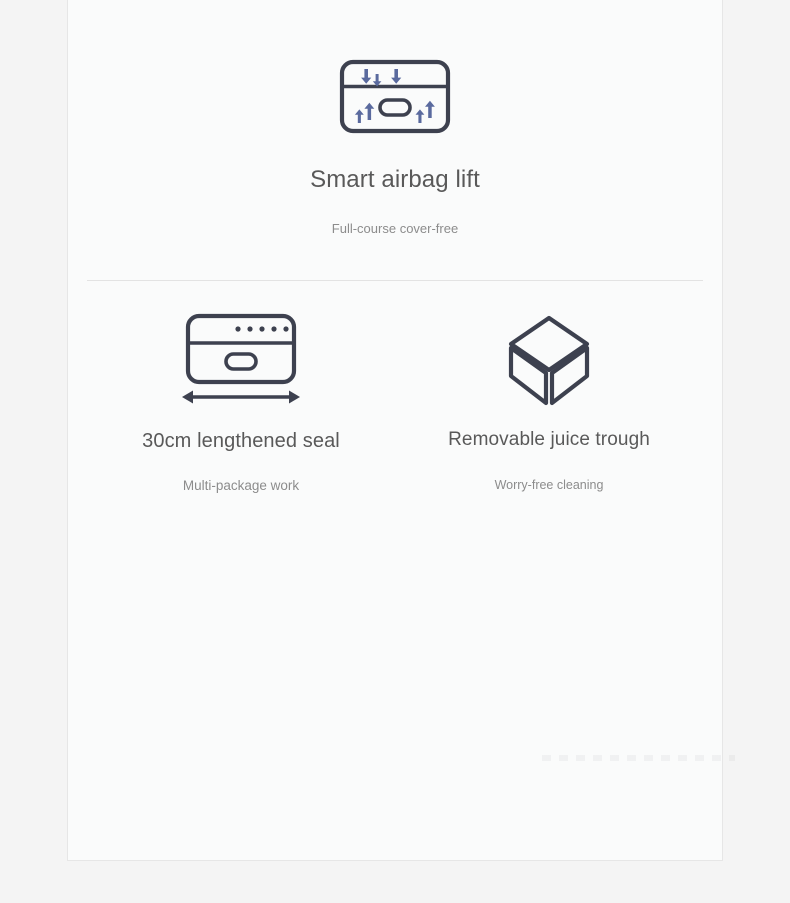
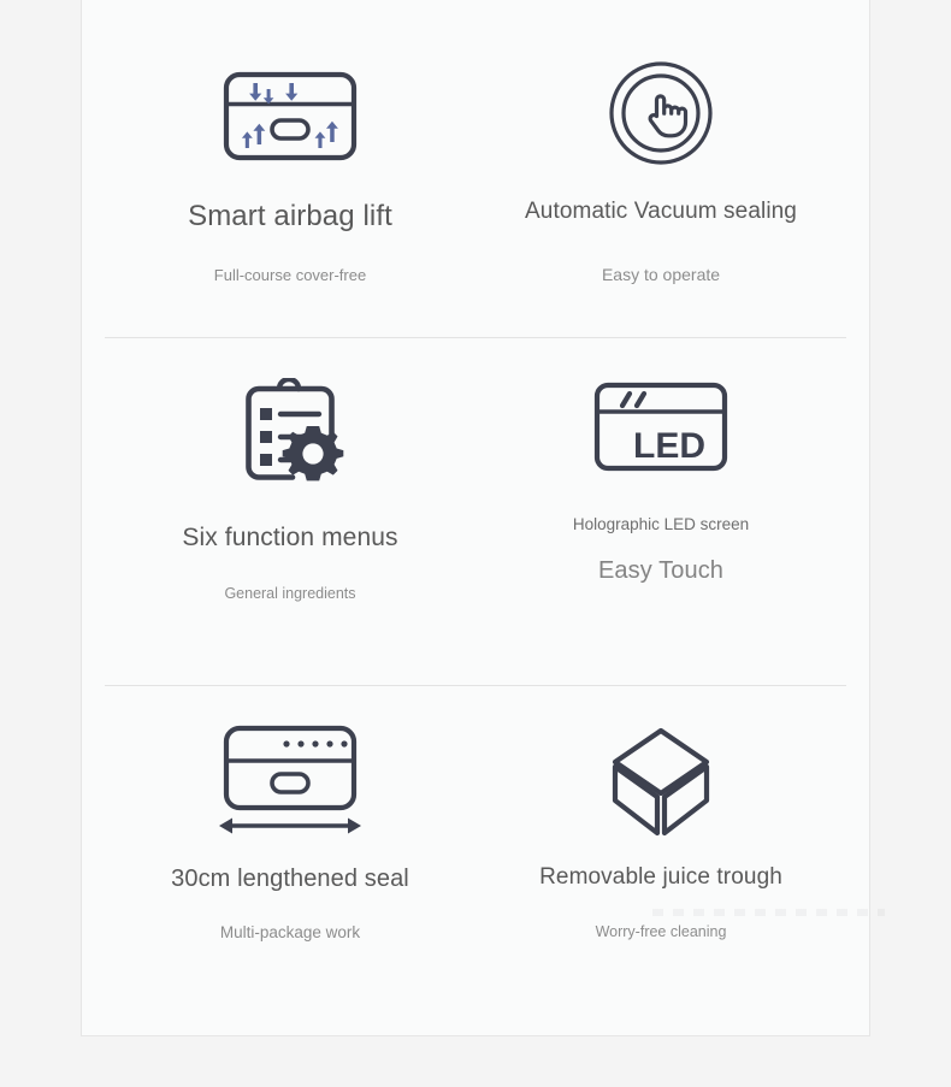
  Smart airbag lift
  Full-course cover-free
+ Automatic Vacuum sealing
+ Easy to operate
+ Six function menus
+ General ingredients
+ LED
+ Holographic LED screen
+ Easy Touch
  30cm lengthened seal
  Multi-package work
  Removable juice trough
  Worry-free cleaning
